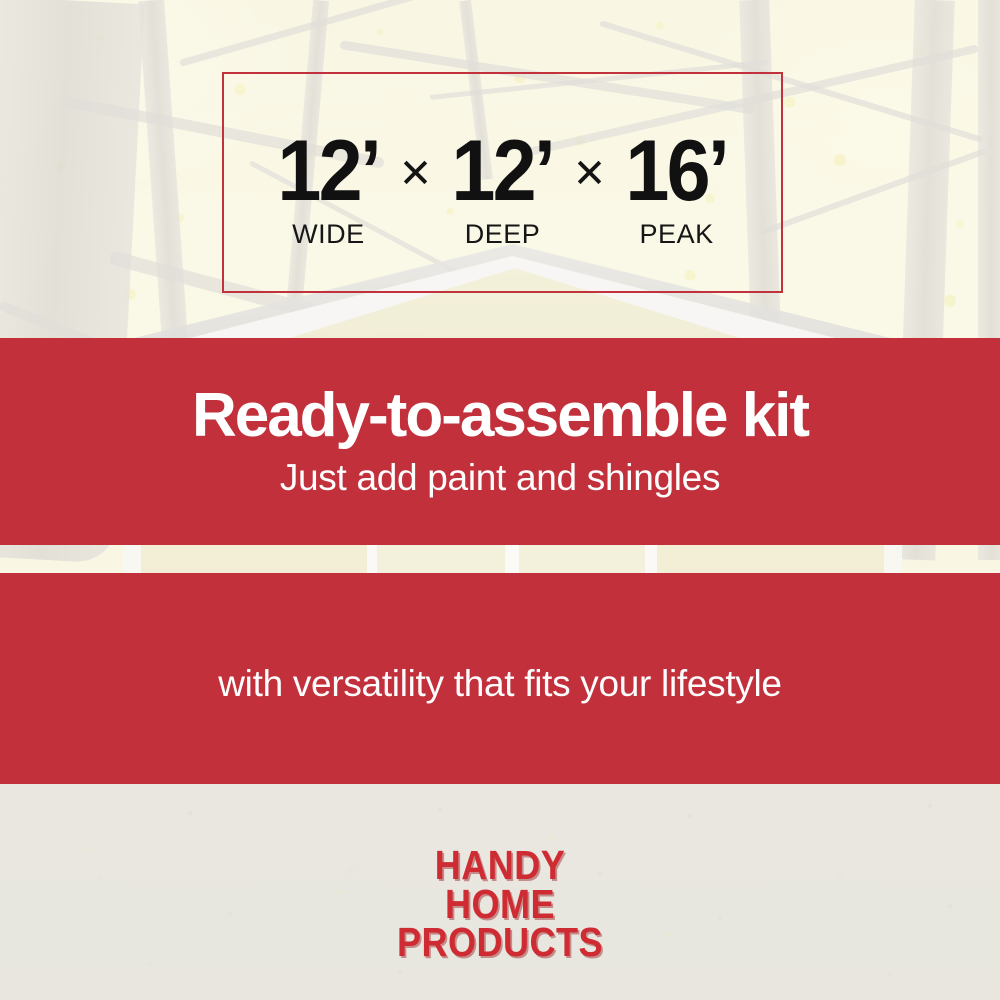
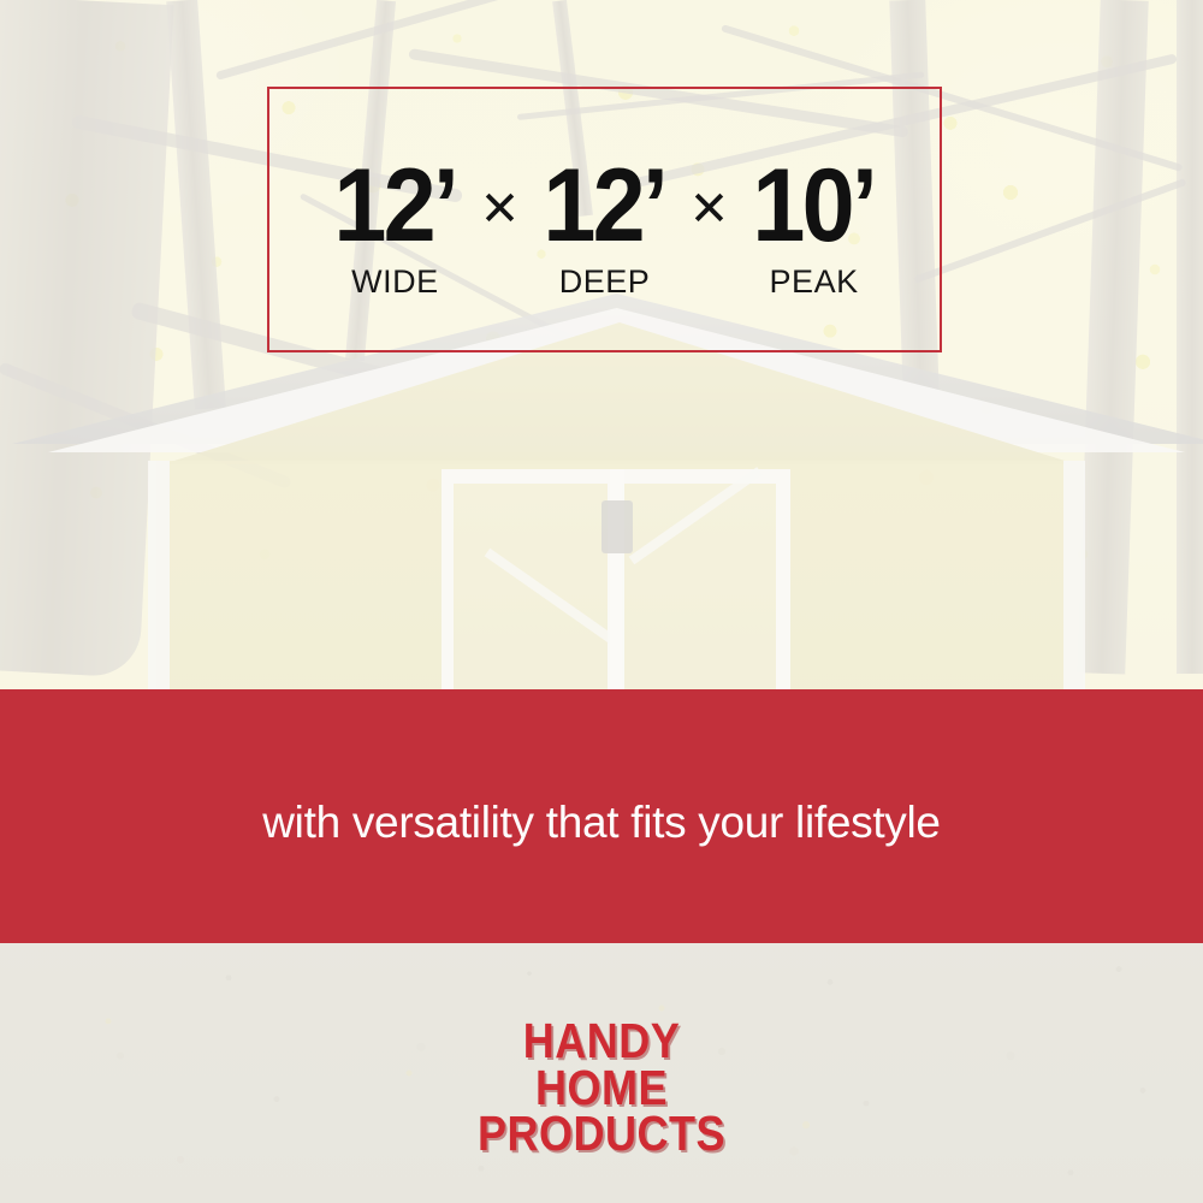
  12’
  WIDE
  ✕
  12’
  DEEP
  ✕
- 16’
+ 10’
  PEAK
- Ready-to-assemble kit
- Just add paint and shingles
  with versatility that fits your lifestyle
  HANDY
  HOME
  PRODUCTS
